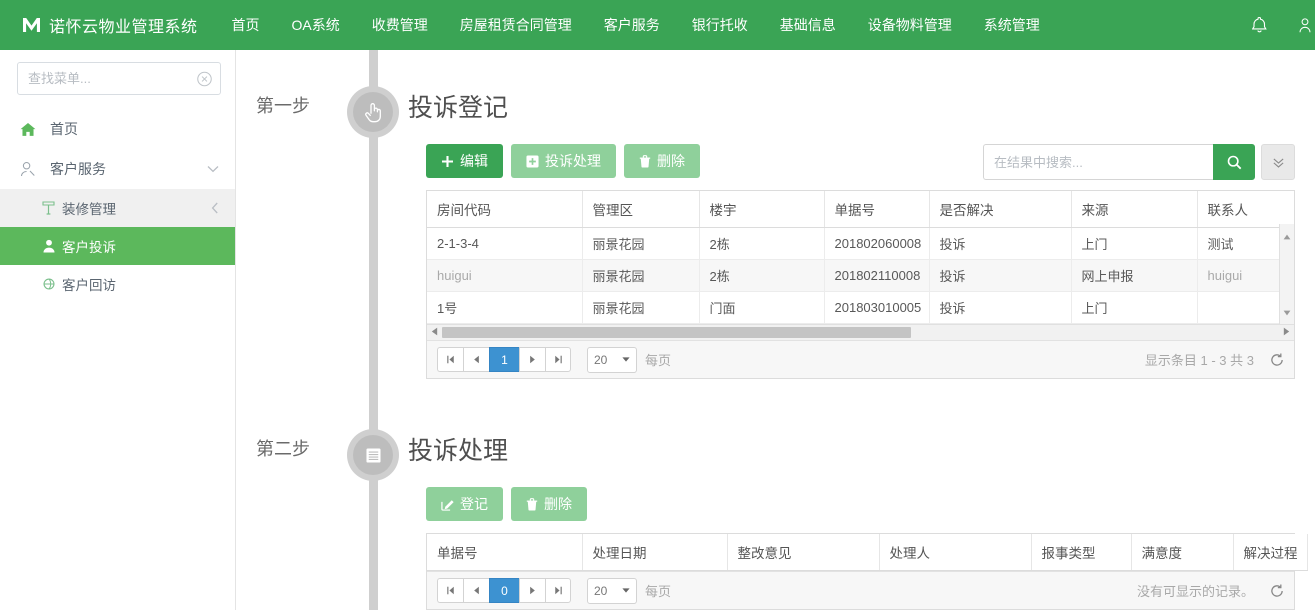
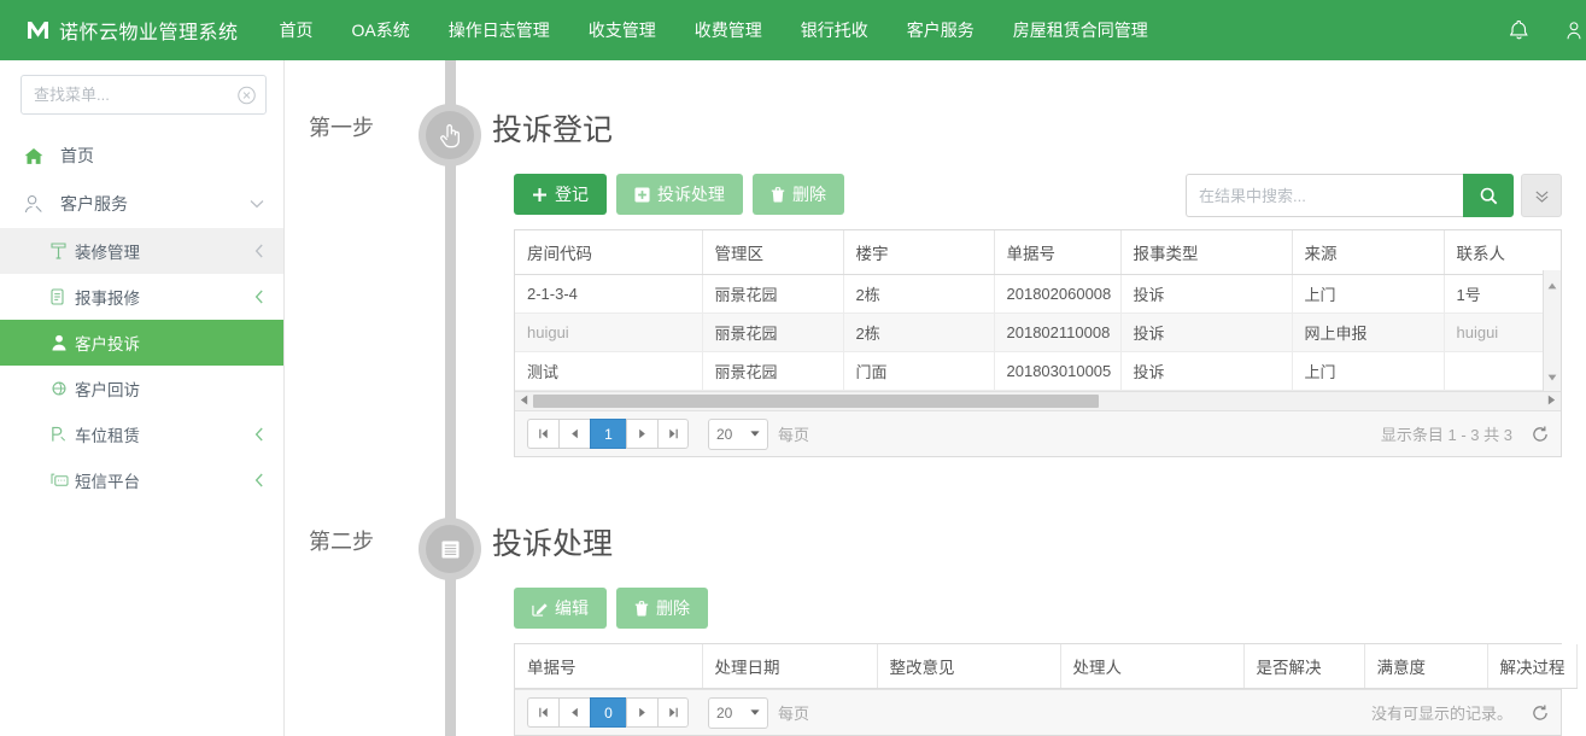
  诺怀云物业管理系统
  首页
  OA系统
+ 操作日志管理
+ 收支管理
  收费管理
- 房屋租赁合同管理
+ 银行托收
  客户服务
- 银行托收
+ 房屋租赁合同管理
- 基础信息
- 设备物料管理
- 系统管理
  查找菜单...
  首页
  客户服务
  装修管理
+ 报事报修
  客户投诉
  客户回访
+ 车位租赁
+ 短信平台
  第一步
  投诉登记
- 编辑
+ 登记
  投诉处理
  删除
  在结果中搜索...
- 房间代码	管理区	楼宇	单据号	是否解决	来源	联系人
+ 房间代码	管理区	楼宇	单据号	报事类型	来源	联系人
- 2-1-3-4	丽景花园	2栋	201802060008	投诉	上门	测试
+ 2-1-3-4	丽景花园	2栋	201802060008	投诉	上门	1号
  huigui	丽景花园	2栋	201802110008	投诉	网上申报	huigui
- 1号	丽景花园	门面	201803010005	投诉	上门
+ 测试	丽景花园	门面	201803010005	投诉	上门
  1
  20
  每页
  显示条目 1 - 3 共 3
  第二步
  投诉处理
- 登记
+ 编辑
  删除
- 单据号	处理日期	整改意见	处理人	报事类型	满意度	解决过程
+ 单据号	处理日期	整改意见	处理人	是否解决	满意度	解决过程
  0
  20
  每页
  没有可显示的记录。
